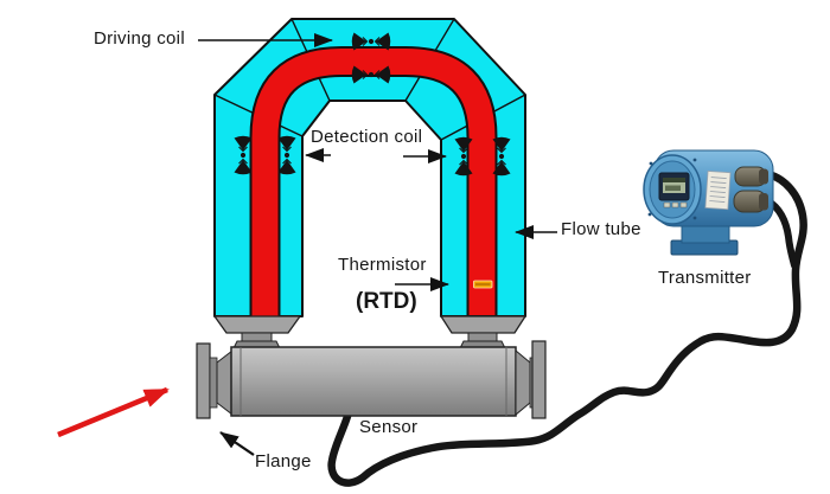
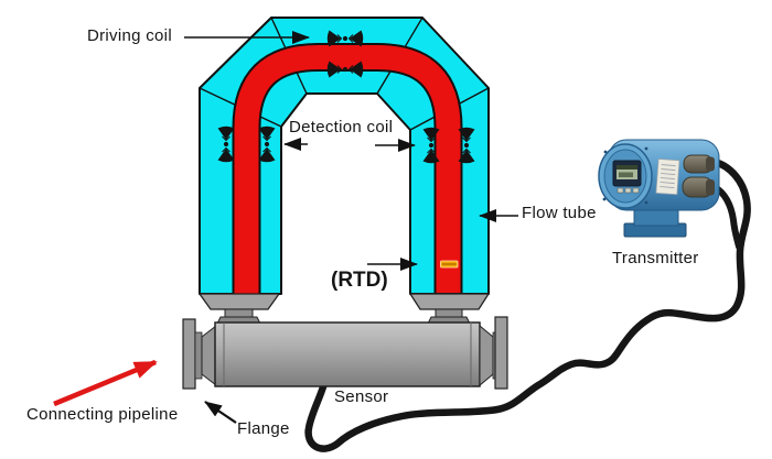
  Driving coil
  Detection coil
  Flow tube
- Thermistor
  (RTD)
  Transmitter
  Sensor
+ Connecting pipeline
  Flange
